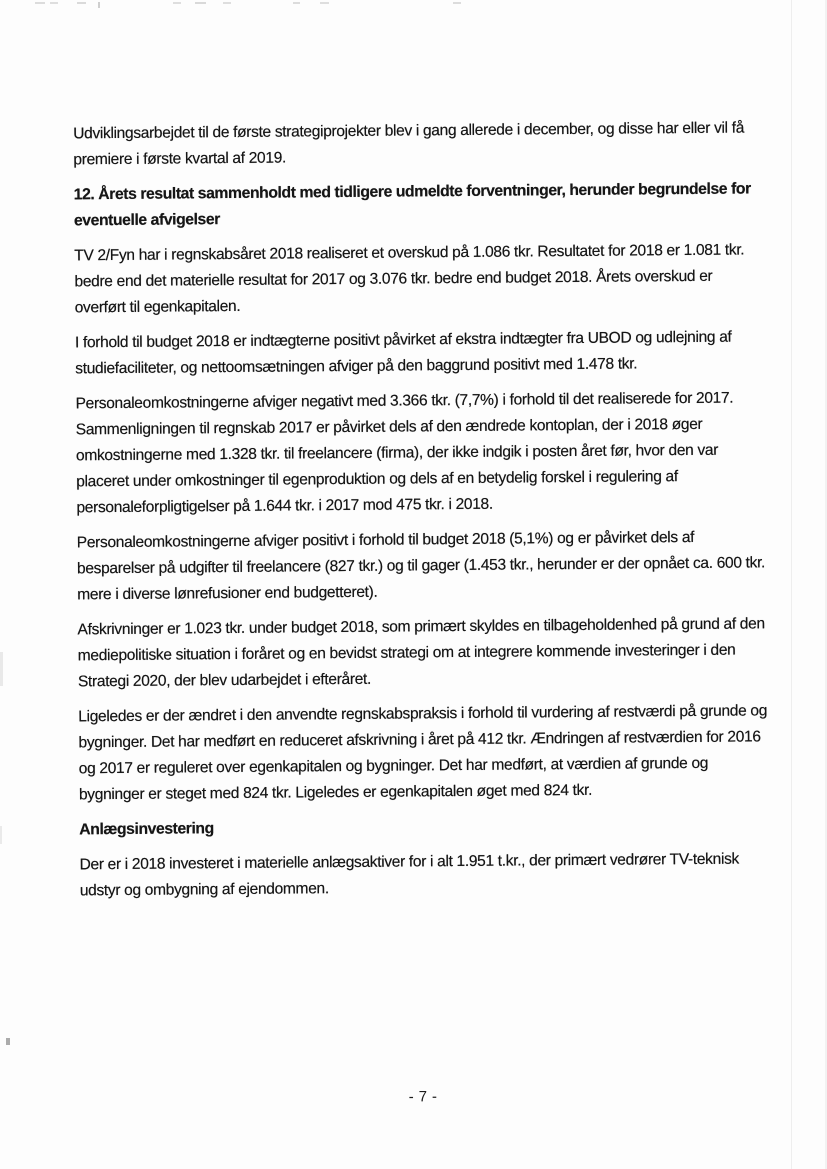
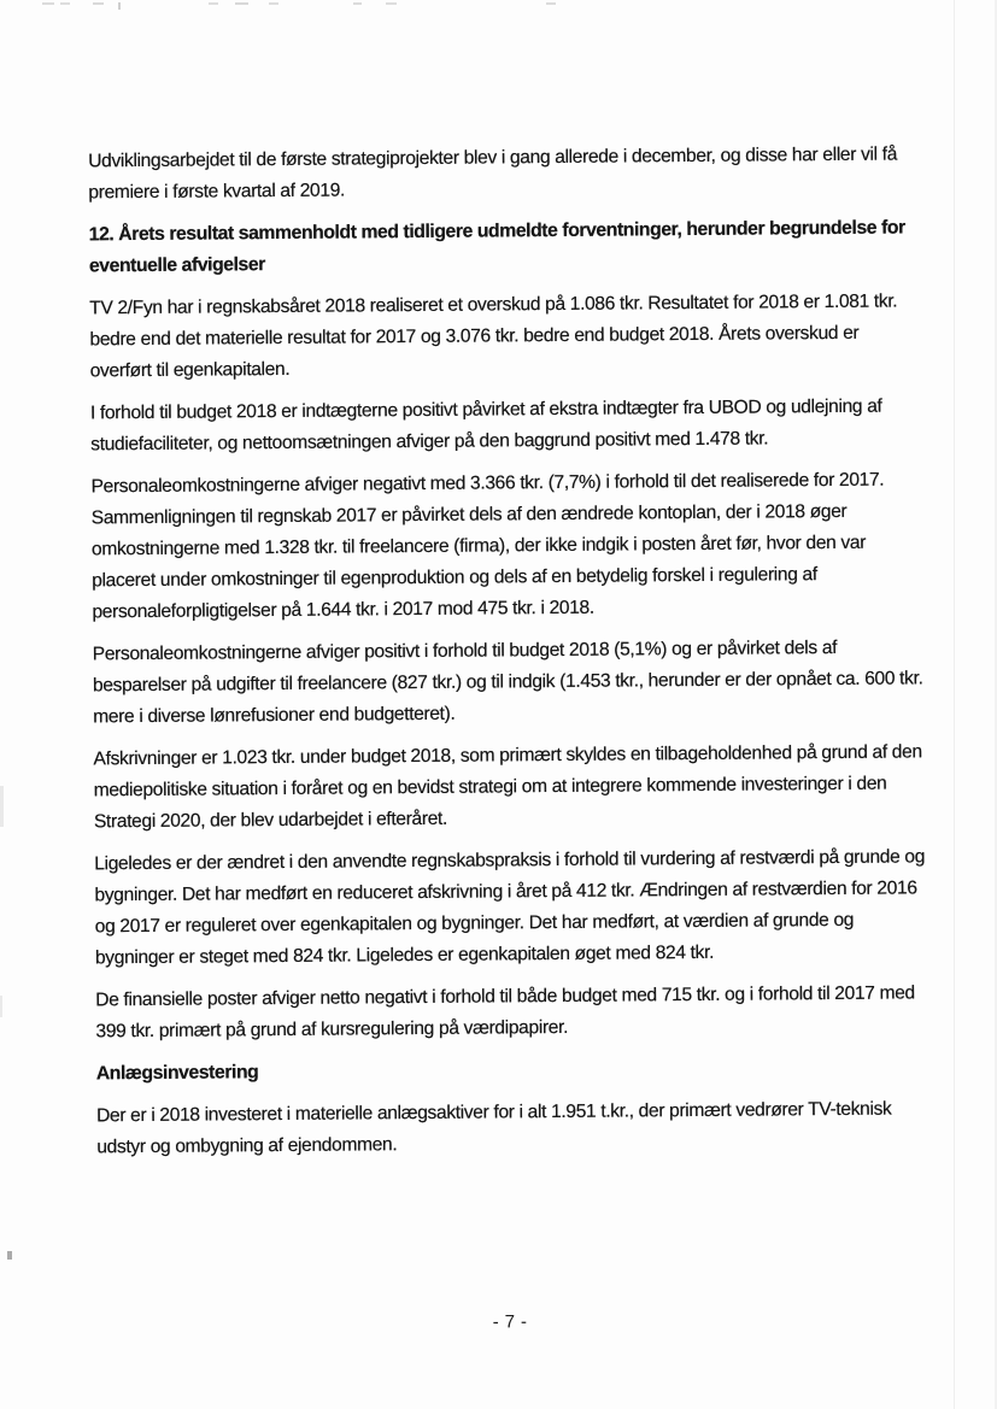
  Udviklingsarbejdet til de første strategiprojekter blev i gang allerede i december, og disse har eller vil få premiere i første kvartal af 2019.
  12. Årets resultat sammenholdt med tidligere udmeldte forventninger, herunder begrundelse for eventuelle afvigelser
  TV 2/Fyn har i regnskabsåret 2018 realiseret et overskud på 1.086 tkr. Resultatet for 2018 er 1.081 tkr. bedre end det materielle resultat for 2017 og 3.076 tkr. bedre end budget 2018. Årets overskud er overført til egenkapitalen.
  I forhold til budget 2018 er indtægterne positivt påvirket af ekstra indtægter fra UBOD og udlejning af studiefaciliteter, og nettoomsætningen afviger på den baggrund positivt med 1.478 tkr.
  Personaleomkostningerne afviger negativt med 3.366 tkr. (7,7%) i forhold til det realiserede for 2017. Sammenligningen til regnskab 2017 er påvirket dels af den ændrede kontoplan, der i 2018 øger omkostningerne med 1.328 tkr. til freelancere (firma), der ikke indgik i posten året før, hvor den var placeret under omkostninger til egenproduktion og dels af en betydelig forskel i regulering af personaleforpligtigelser på 1.644 tkr. i 2017 mod 475 tkr. i 2018.
- Personaleomkostningerne afviger positivt i forhold til budget 2018 (5,1%) og er påvirket dels af besparelser på udgifter til freelancere (827 tkr.) og til gager (1.453 tkr., herunder er der opnået ca. 600 tkr. mere i diverse lønrefusioner end budgetteret).
+ Personaleomkostningerne afviger positivt i forhold til budget 2018 (5,1%) og er påvirket dels af besparelser på udgifter til freelancere (827 tkr.) og til indgik (1.453 tkr., herunder er der opnået ca. 600 tkr. mere i diverse lønrefusioner end budgetteret).
  Afskrivninger er 1.023 tkr. under budget 2018, som primært skyldes en tilbageholdenhed på grund af den mediepolitiske situation i foråret og en bevidst strategi om at integrere kommende investeringer i den Strategi 2020, der blev udarbejdet i efteråret.
  Ligeledes er der ændret i den anvendte regnskabspraksis i forhold til vurdering af restværdi på grunde og bygninger. Det har medført en reduceret afskrivning i året på 412 tkr. Ændringen af restværdien for 2016 og 2017 er reguleret over egenkapitalen og bygninger. Det har medført, at værdien af grunde og bygninger er steget med 824 tkr. Ligeledes er egenkapitalen øget med 824 tkr.
+ De finansielle poster afviger netto negativt i forhold til både budget med 715 tkr. og i forhold til 2017 med 399 tkr. primært på grund af kursregulering på værdipapirer.
  Anlægsinvestering
  Der er i 2018 investeret i materielle anlægsaktiver for i alt 1.951 t.kr., der primært vedrører TV-teknisk udstyr og ombygning af ejendommen.
  - 7 -
